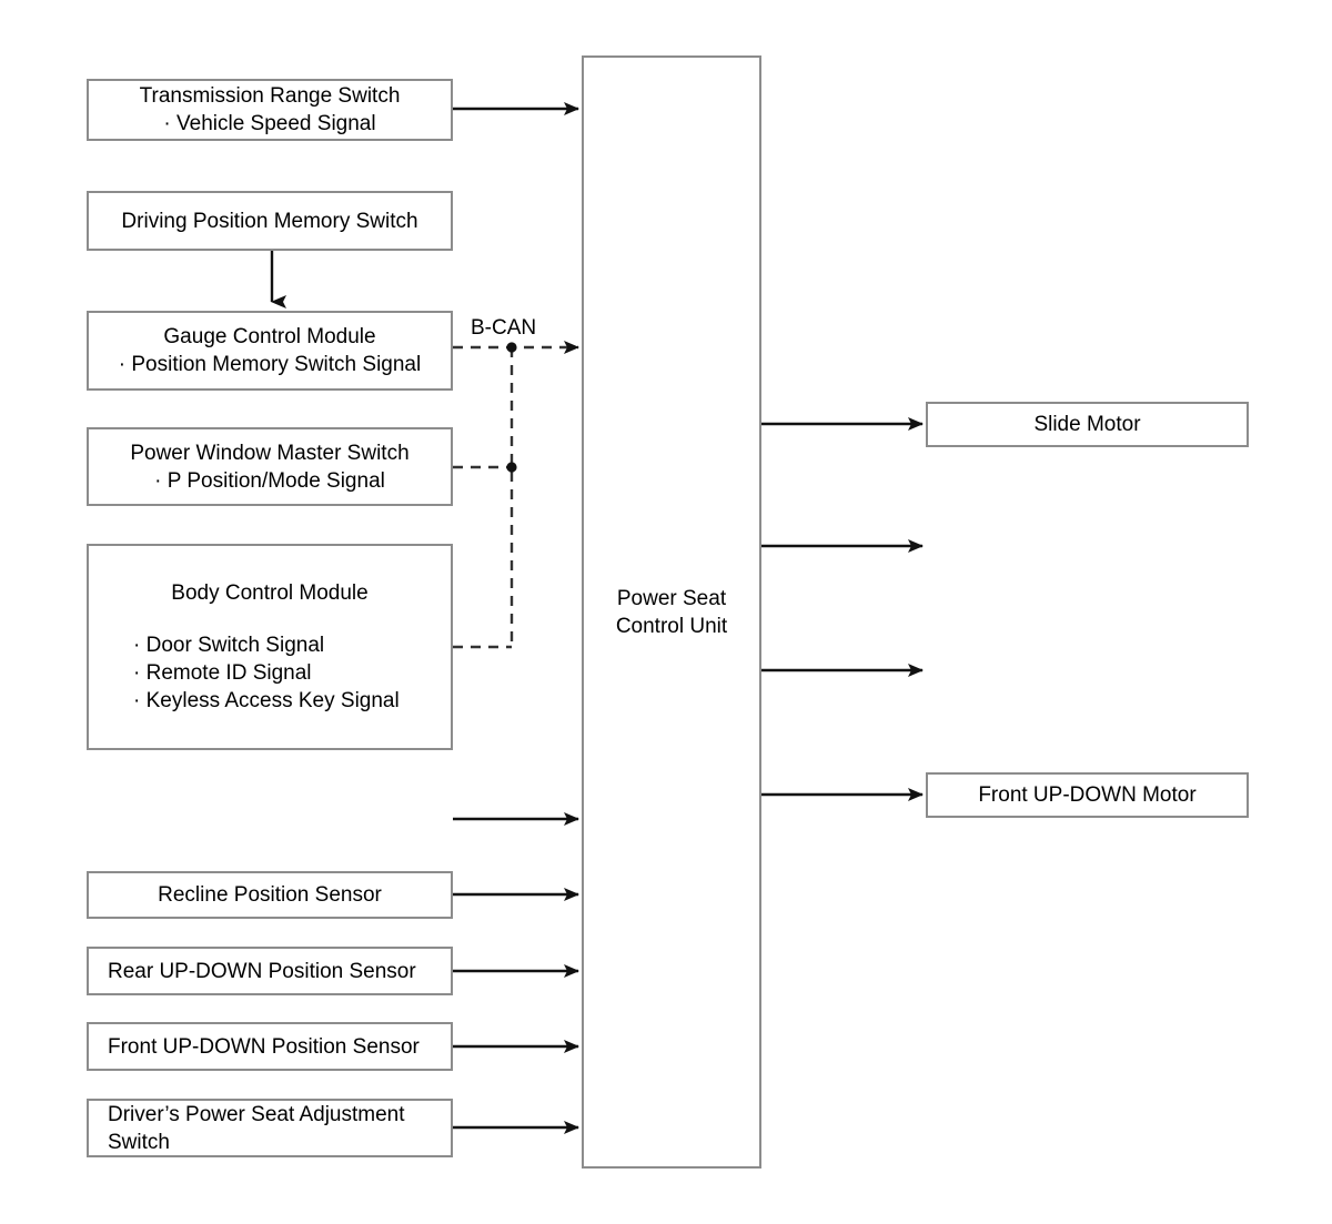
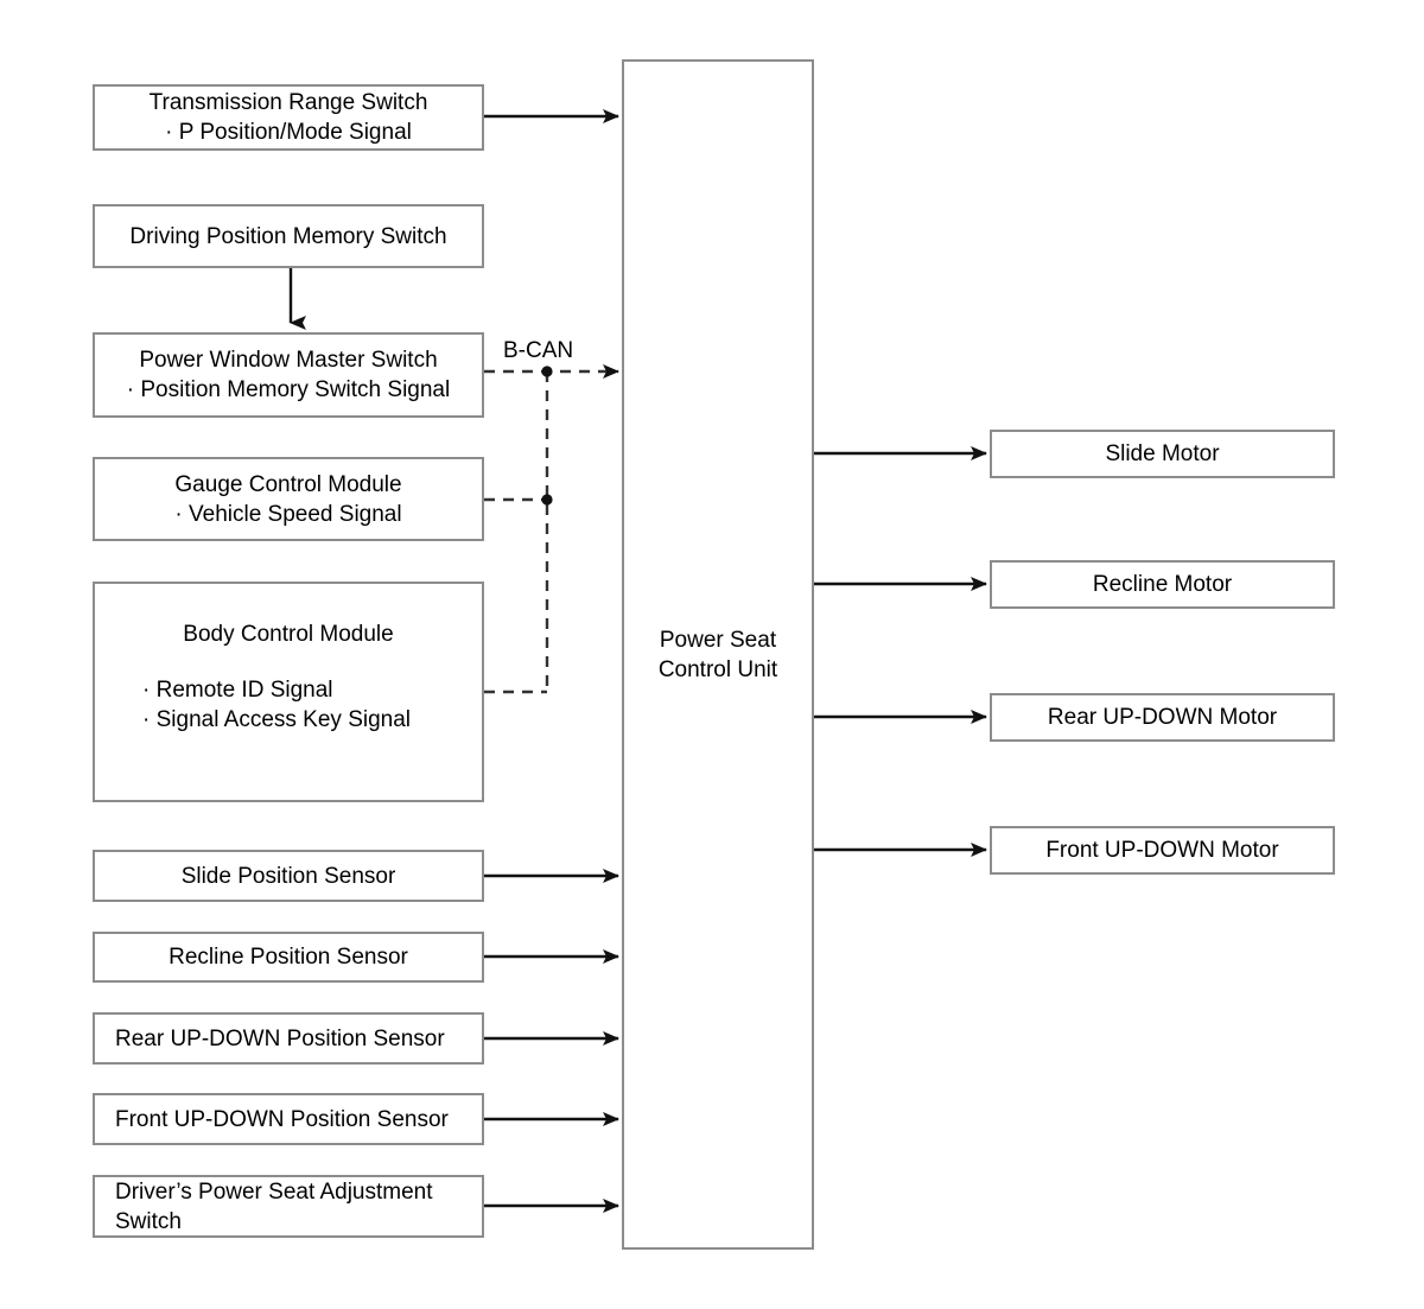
  Transmission Range Switch
- · Vehicle Speed Signal
+ · P Position/Mode Signal
  Driving Position Memory Switch
- Gauge Control Module
+ Power Window Master Switch
  · Position Memory Switch Signal
- Power Window Master Switch
+ Gauge Control Module
- · P Position/Mode Signal
+ · Vehicle Speed Signal
  Body Control Module
- · Door Switch Signal
  · Remote ID Signal
- · Keyless Access Key Signal
+ · Signal Access Key Signal
+ Slide Position Sensor
  Recline Position Sensor
  Rear UP-DOWN Position Sensor
  Front UP-DOWN Position Sensor
  Driver’s Power Seat Adjustment
  Switch
  B-CAN
  Power Seat
  Control Unit
  Slide Motor
+ Recline Motor
+ Rear UP-DOWN Motor
  Front UP-DOWN Motor
